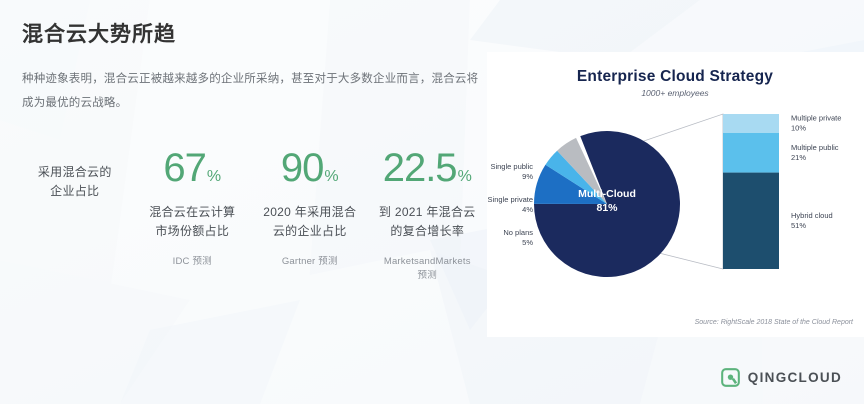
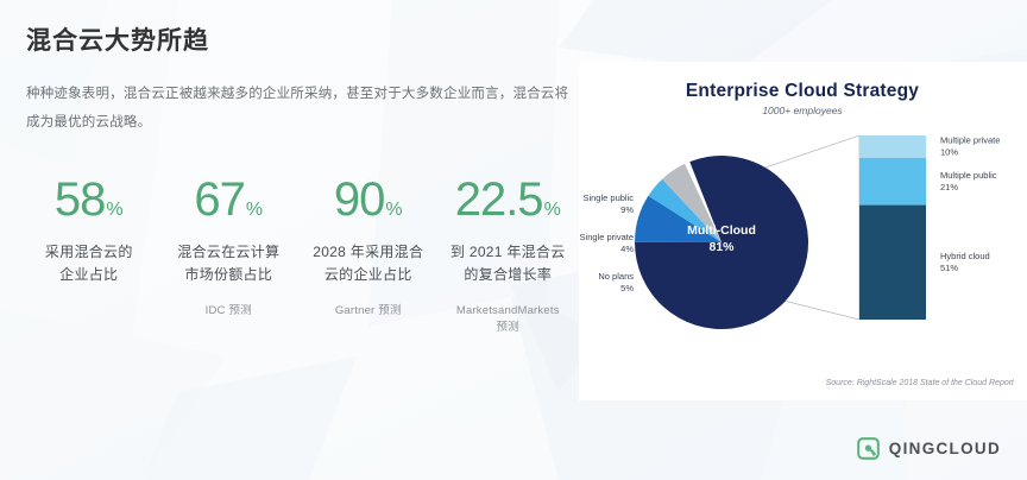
  混合云大势所趋
  种种迹象表明，混合云正被越来越多的企业所采纳，甚至对于大多数企业而言，混合云将成为最优的云战略。
+ 58%
  采用混合云的
  企业占比
  67%
  混合云在云计算
  市场份额占比
  IDC 预测
  90%
- 2020 年采用混合
+ 2028 年采用混合
  云的企业占比
  Gartner 预测
  22.5%
  到 2021 年混合云
  的复合增长率
  MarketsandMarkets
  预测
  Enterprise Cloud Strategy
  1000+ employees
  Single public
  9%
  Single private
  4%
  No plans
  5%
  Multi-Cloud
  81%
  Multiple private
  10%
  Multiple public
  21%
  Hybrid cloud
  51%
  QINGCLOUD
